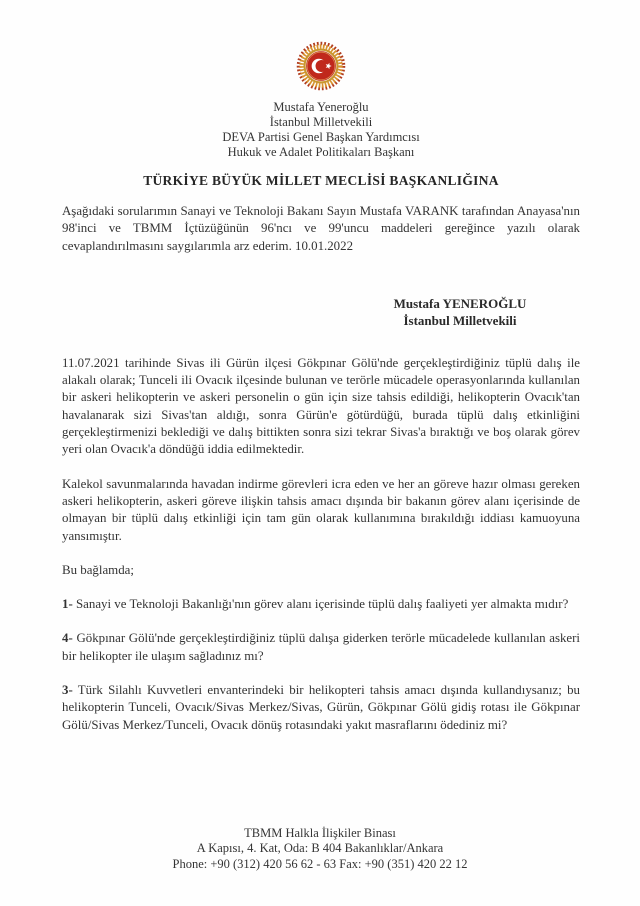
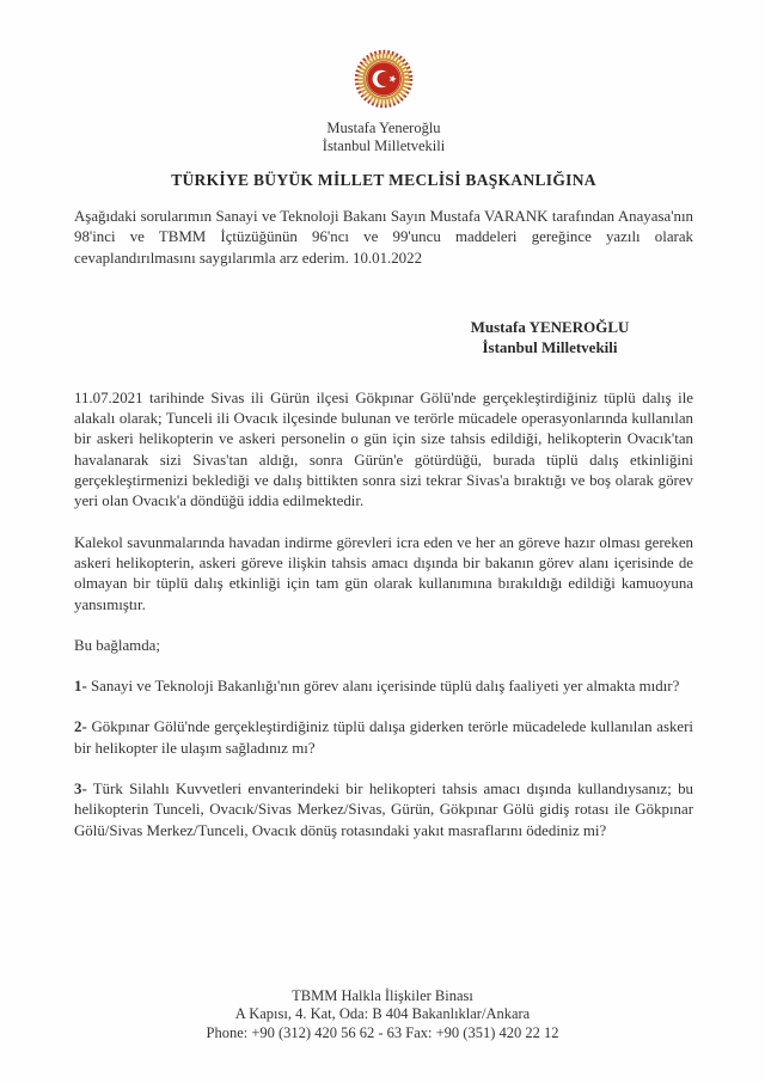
  Mustafa Yeneroğlu
  İstanbul Milletvekili
- DEVA Partisi Genel Başkan Yardımcısı
- Hukuk ve Adalet Politikaları Başkanı
  TÜRKİYE BÜYÜK MİLLET MECLİSİ BAŞKANLIĞINA
  Aşağıdaki sorularımın Sanayi ve Teknoloji Bakanı Sayın Mustafa VARANK tarafından Anayasa'nın 98'inci ve TBMM İçtüzüğünün 96'ncı ve 99'uncu maddeleri gereğince yazılı olarak cevaplandırılmasını saygılarımla arz ederim. 10.01.2022
  Mustafa YENEROĞLU
  İstanbul Milletvekili
  11.07.2021 tarihinde Sivas ili Gürün ilçesi Gökpınar Gölü'nde gerçekleştirdiğiniz tüplü dalış ile alakalı olarak; Tunceli ili Ovacık ilçesinde bulunan ve terörle mücadele operasyonlarında kullanılan bir askeri helikopterin ve askeri personelin o gün için size tahsis edildiği, helikopterin Ovacık'tan havalanarak sizi Sivas'tan aldığı, sonra Gürün'e götürdüğü, burada tüplü dalış etkinliğini gerçekleştirmenizi beklediği ve dalış bittikten sonra sizi tekrar Sivas'a bıraktığı ve boş olarak görev yeri olan Ovacık'a döndüğü iddia edilmektedir.
- Kalekol savunmalarında havadan indirme görevleri icra eden ve her an göreve hazır olması gereken askeri helikopterin, askeri göreve ilişkin tahsis amacı dışında bir bakanın görev alanı içerisinde de olmayan bir tüplü dalış etkinliği için tam gün olarak kullanımına bırakıldığı iddiası kamuoyuna yansımıştır.
+ Kalekol savunmalarında havadan indirme görevleri icra eden ve her an göreve hazır olması gereken askeri helikopterin, askeri göreve ilişkin tahsis amacı dışında bir bakanın görev alanı içerisinde de olmayan bir tüplü dalış etkinliği için tam gün olarak kullanımına bırakıldığı edildiği kamuoyuna yansımıştır.
  Bu bağlamda;
  1- Sanayi ve Teknoloji Bakanlığı'nın görev alanı içerisinde tüplü dalış faaliyeti yer almakta mıdır?
- 4- Gökpınar Gölü'nde gerçekleştirdiğiniz tüplü dalışa giderken terörle mücadelede kullanılan askeri bir helikopter ile ulaşım sağladınız mı?
+ 2- Gökpınar Gölü'nde gerçekleştirdiğiniz tüplü dalışa giderken terörle mücadelede kullanılan askeri bir helikopter ile ulaşım sağladınız mı?
  3- Türk Silahlı Kuvvetleri envanterindeki bir helikopteri tahsis amacı dışında kullandıysanız; bu helikopterin Tunceli, Ovacık/Sivas Merkez/Sivas, Gürün, Gökpınar Gölü gidiş rotası ile Gökpınar Gölü/Sivas Merkez/Tunceli, Ovacık dönüş rotasındaki yakıt masraflarını ödediniz mi?
  TBMM Halkla İlişkiler Binası
  A Kapısı, 4. Kat, Oda: B 404 Bakanlıklar/Ankara
  Phone: +90 (312) 420 56 62 - 63 Fax: +90 (351) 420 22 12
